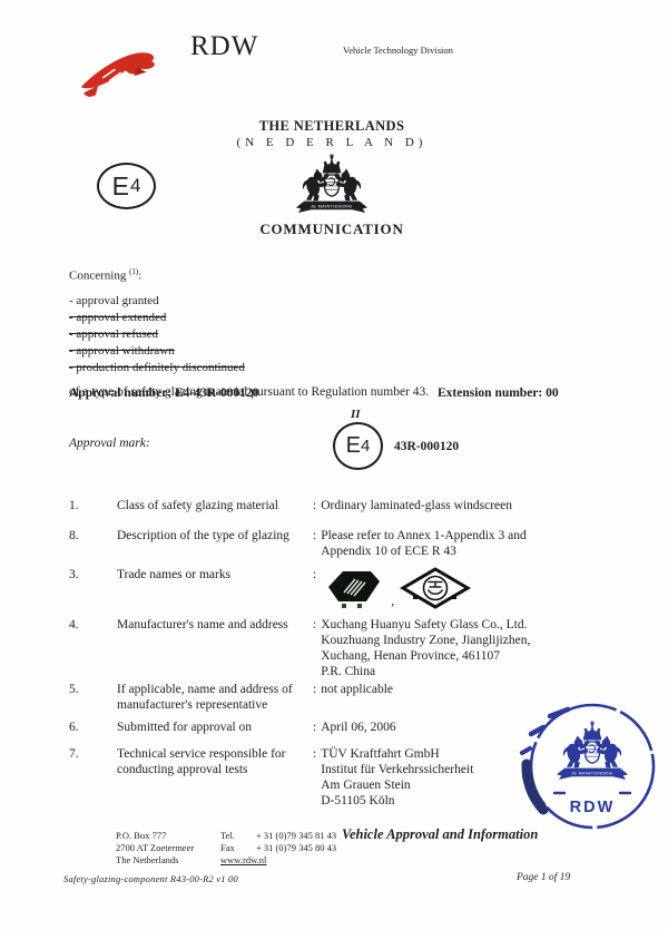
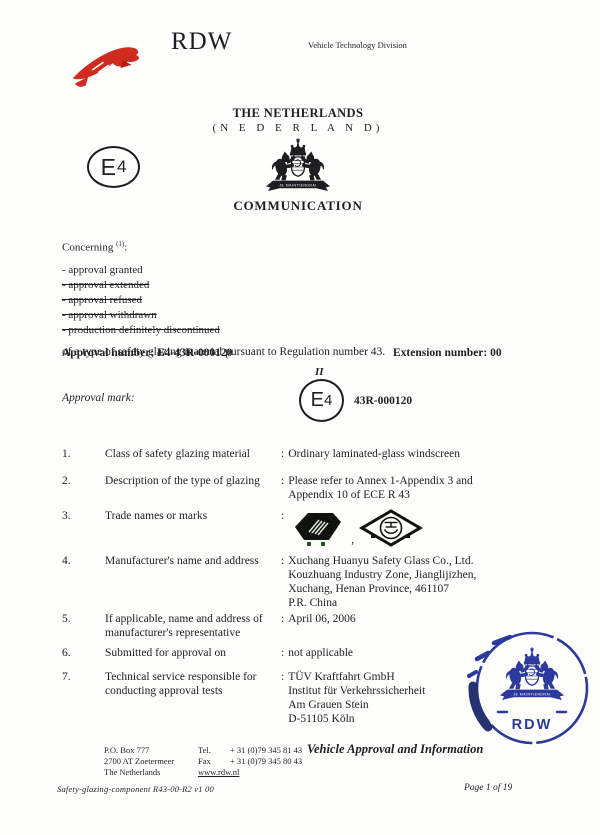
  RDW
  Vehicle Technology Division
  THE NETHERLANDS
  (N E D E R L A N D)
  COMMUNICATION
  E
  4
  Concerning (1):
  - approval granted
  - approval extended
  - approval refused
  - approval withdrawn
  - production definitely discontinued
  of a type of safety glazing material pursuant to Regulation number 43.
  Approval number: E4-43R-000120
  Extension number: 00
  Approval mark:
  II
  E
  4
  43R-000120
  1.
  Class of safety glazing material
  :
  Ordinary laminated-glass windscreen
- 8.
+ 2.
  Description of the type of glazing
  :
  Please refer to Annex 1-Appendix 3 and
  Appendix 10 of ECE R 43
  3.
  Trade names or marks
  :
  ,
  4.
  Manufacturer's name and address
  :
  Xuchang Huanyu Safety Glass Co., Ltd.
  Kouzhuang Industry Zone, Jianglijizhen,
  Xuchang, Henan Province, 461107
  P.R. China
  5.
  If applicable, name and address of
  manufacturer's representative
  :
- not applicable
+ April 06, 2006
  6.
  Submitted for approval on
  :
- April 06, 2006
+ not applicable
  7.
  Technical service responsible for
  conducting approval tests
  :
  TÜV Kraftfahrt GmbH
  Institut für Verkehrssicherheit
  Am Grauen Stein
  D-51105 Köln
  RDW
  P.O. Box 777
  2700 AT Zoetermeer
  The Netherlands
  Tel.
  + 31 (0)79 345 81 43
  Fax
  + 31 (0)79 345 80 43
  www.rdw.nl
  Vehicle Approval and Information
  Safety-glazing-component R43-00-R2 v1 00
  Page 1 of 19
